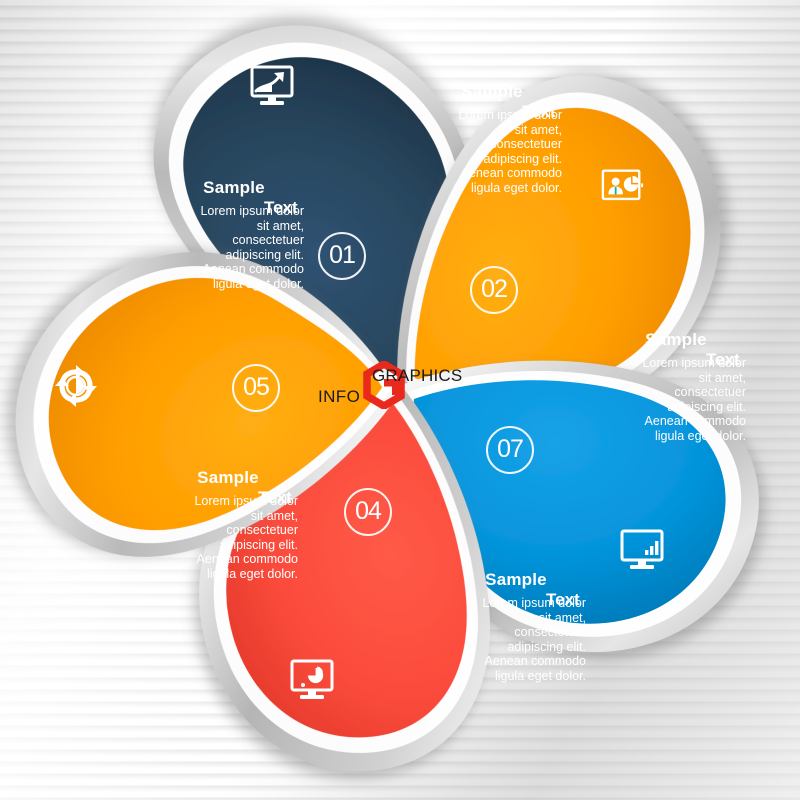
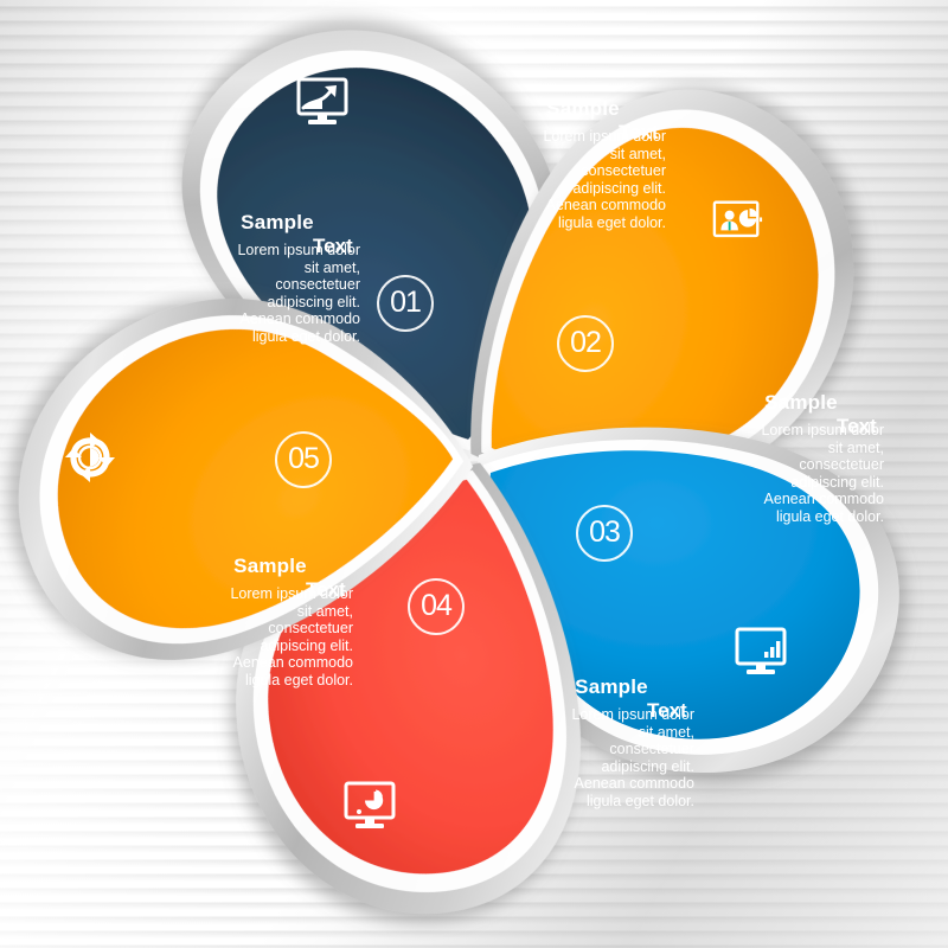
  Sample
  Text
  Lorem ipsum dolor
  sit amet,
  consectetuer
  adipiscing elit.
  Aenean commodo
  ligula eget dolor.
  01
  Sample
  Text
  Lorem ipsum dolor
  sit amet,
  consectetuer
  adipiscing elit.
  Aenean commodo
  ligula eget dolor.
  02
  Sample
  Text
  Lorem ipsum dolor
  sit amet,
  consectetuer
  adipiscing elit.
  Aenean commodo
  ligula eget dolor.
- 07
+ 03
  Sample
  Text
  Lorem ipsum dolor
  sit amet,
  consectetuer
  adipiscing elit.
  Aenean commodo
  ligula eget dolor.
  04
  Sample
  Text
  Lorem ipsum dolor
  sit amet,
  consectetuer
  adipiscing elit.
  Aenean commodo
  ligula eget dolor.
  05
- INFO
- GRAPHICS
